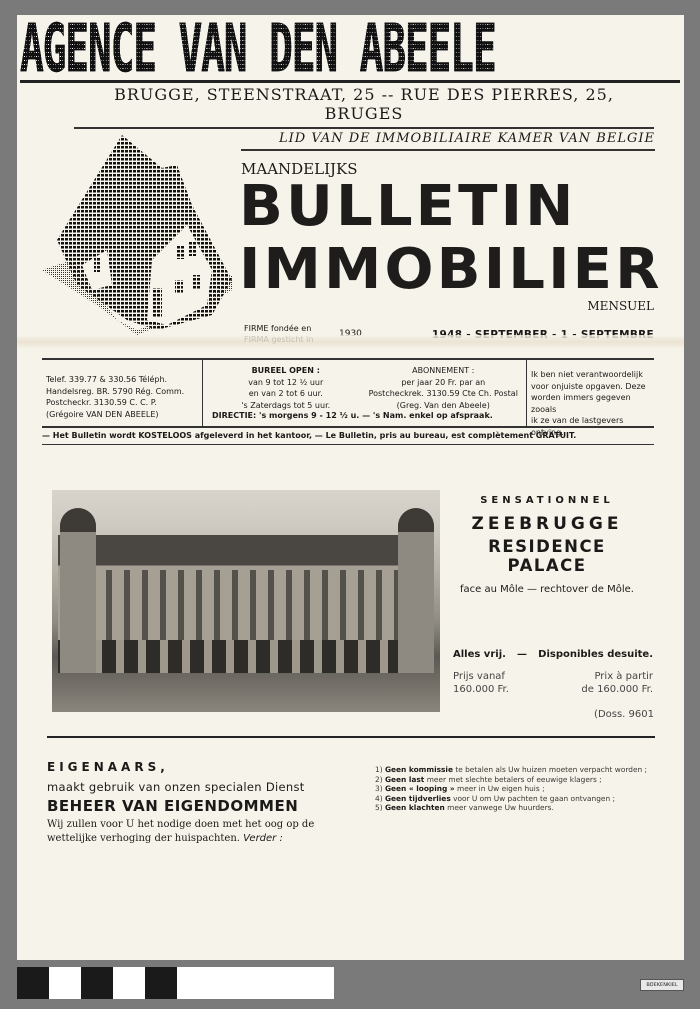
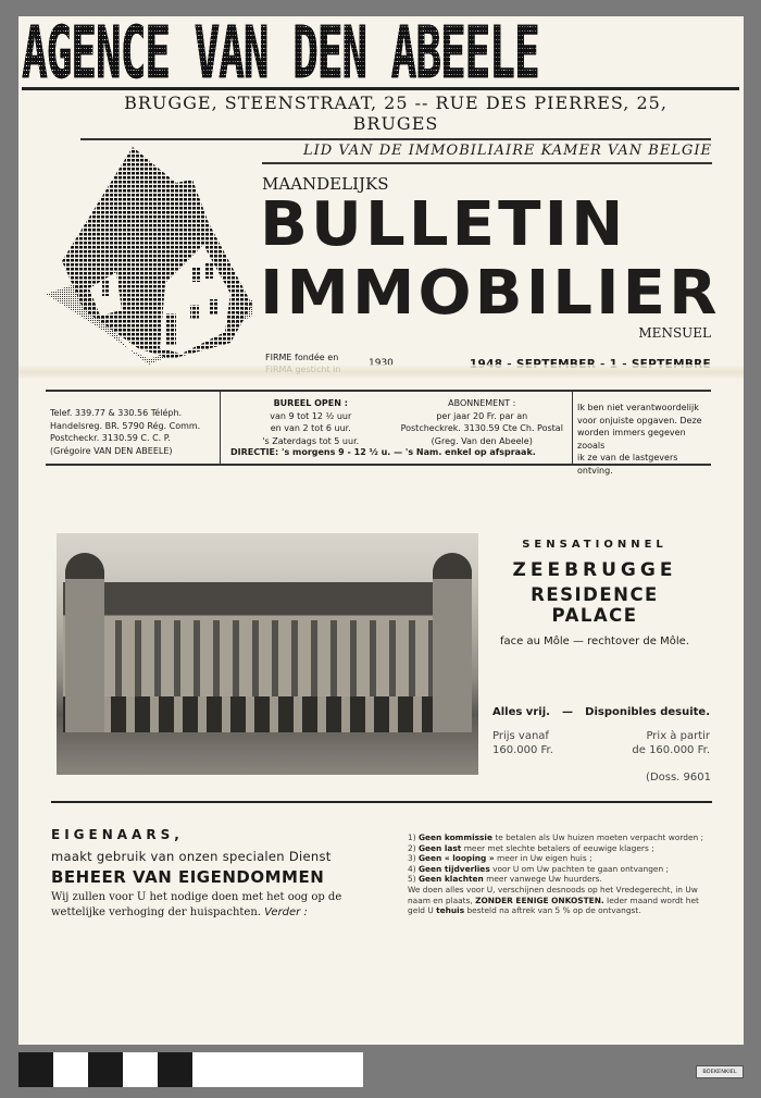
  AGENCE VAN DEN ABEELE
  BRUGGE, STEENSTRAAT, 25 -- RUE DES PIERRES, 25, BRUGES
  LID VAN DE IMMOBILIAIRE KAMER VAN BELGIE
  MAANDELIJKS
  BULLETIN
  IMMOBILIER
  MENSUEL
  FIRME fondée en
  FIRMA gesticht in
  1930
  1948 - SEPTEMBER - 1 - SEPTEMBRE
  Telef. 339.77 & 330.56 Téléph.
  Handelsreg. BR. 5790 Rég. Comm.
  Postcheckr. 3130.59 C. C. P.
  (Grégoire VAN DEN ABEELE)
  BUREEL OPEN :
  van 9 tot 12 ½ uur
  en van 2 tot 6 uur.
  's Zaterdags tot 5 uur.
  ABONNEMENT :
  per jaar 20 Fr. par an
  Postcheckrek. 3130.59 Cte Ch. Postal
  (Greg. Van den Abeele)
  DIRECTIE: 's morgens 9 - 12 ½ u. — 's Nam. enkel op afspraak.
  Ik ben niet verantwoordelijk
  voor onjuiste opgaven. Deze
  worden immers gegeven zooals
  ik ze van de lastgevers ontving.
- — Het Bulletin wordt KOSTELOOS afgeleverd in het kantoor, — Le Bulletin, pris au bureau, est complètement GRATUIT.
  SENSATIONNEL
  ZEEBRUGGE
  RESIDENCE PALACE
  face au Môle — rechtover de Môle.
  Alles vrij.
  —
  Disponibles desuite.
  Prijs vanaf
  160.000 Fr.
  Prix à partir
  de 160.000 Fr.
  (Doss. 9601
  EIGENAARS,
  maakt gebruik van onzen specialen Dienst
  BEHEER VAN EIGENDOMMEN
  Wij zullen voor U het nodige doen met het oog op de wettelijke verhoging der huispachten. Verder :
  1) Geen kommissie te betalen als Uw huizen moeten verpacht worden ;
  2) Geen last meer met slechte betalers of eeuwige klagers ;
  3) Geen « looping » meer in Uw eigen huis ;
  4) Geen tijdverlies voor U om Uw pachten te gaan ontvangen ;
  5) Geen klachten meer vanwege Uw huurders.
+ We doen alles voor U, verschijnen desnoods op het Vredegerecht, in Uw naam en plaats, ZONDER EENIGE ONKOSTEN. Ieder maand wordt het geld U tehuis besteld na aftrek van 5 % op de ontvangst.
